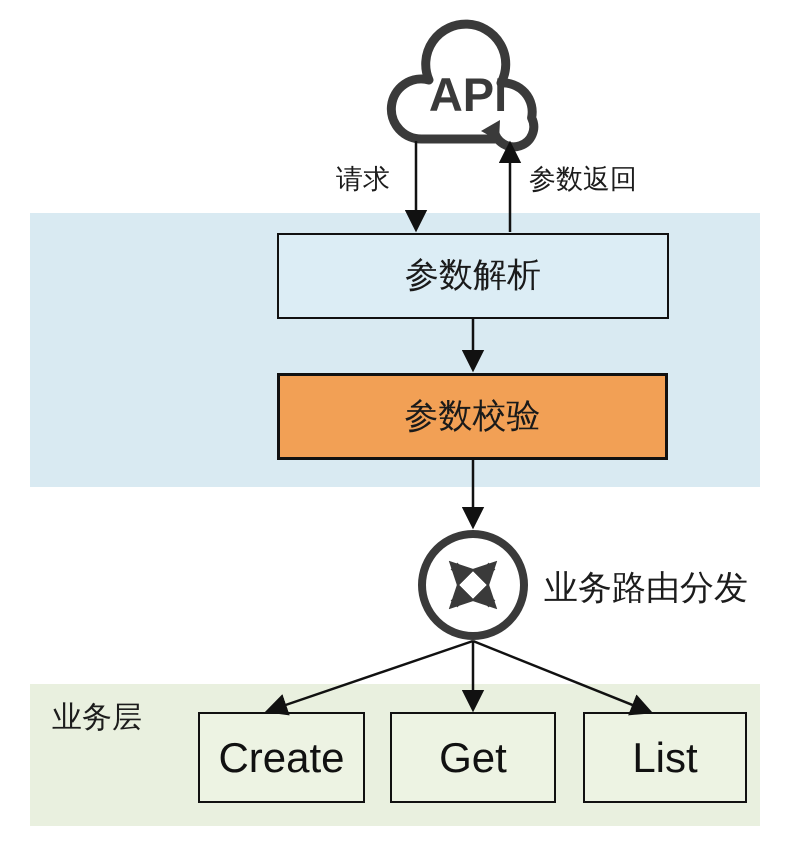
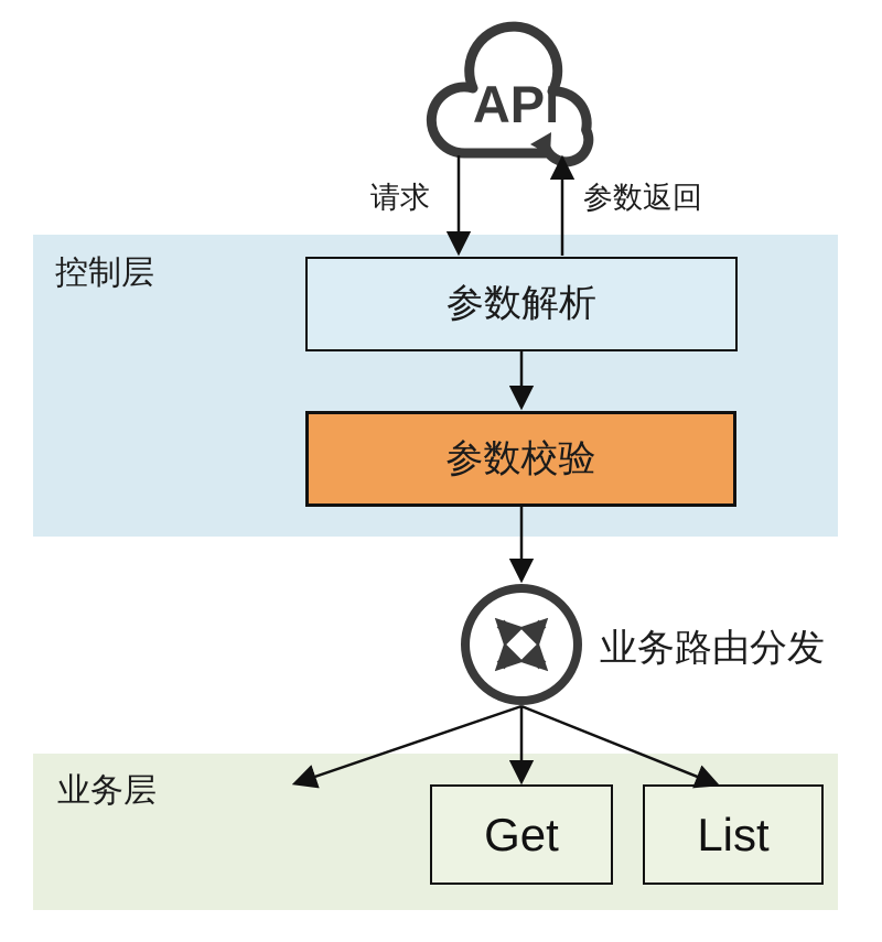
+ 控制层
  业务层
  参数解析
  参数校验
- Create
  Get
  List
  请求
  参数返回
  业务路由分发
  API
